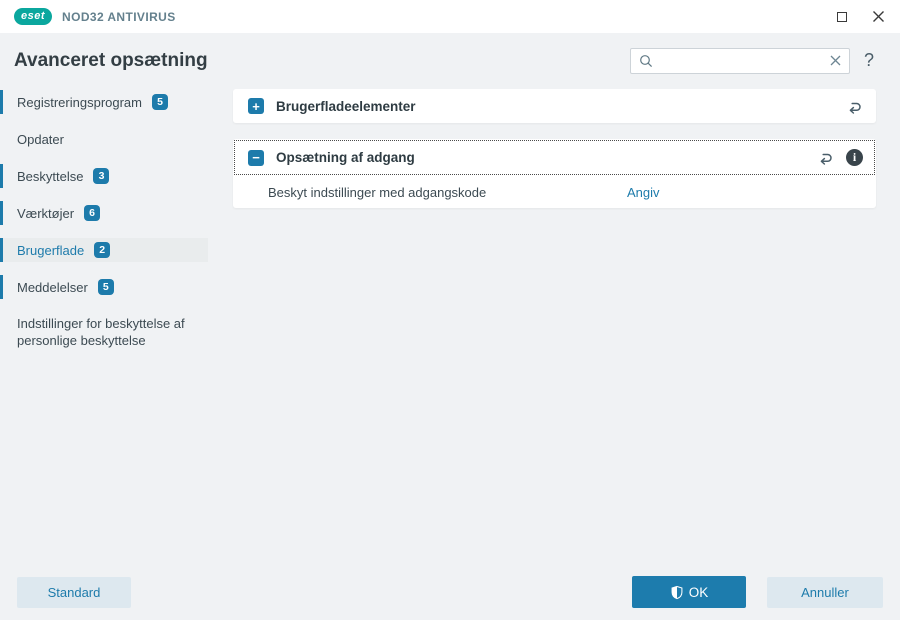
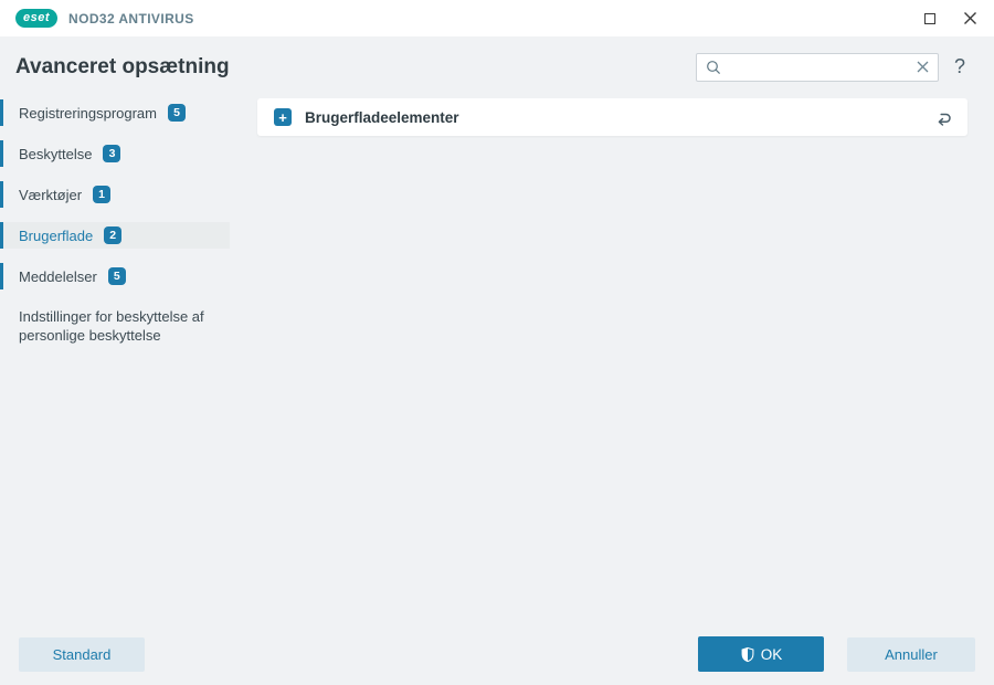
  eset
  NOD32 ANTIVIRUS
  Avanceret opsætning
  ?
  Registreringsprogram
  5
- Opdater
  Beskyttelse
  3
  Værktøjer
- 6
+ 1
  Brugerflade
  2
  Meddelelser
  5
  Indstillinger for beskyttelse af personlige beskyttelse
  +
  Brugerfladeelementer
- −
- Opsætning af adgang
- i
- Beskyt indstillinger med adgangskode
- Angiv
  Standard
  OK
  Annuller
